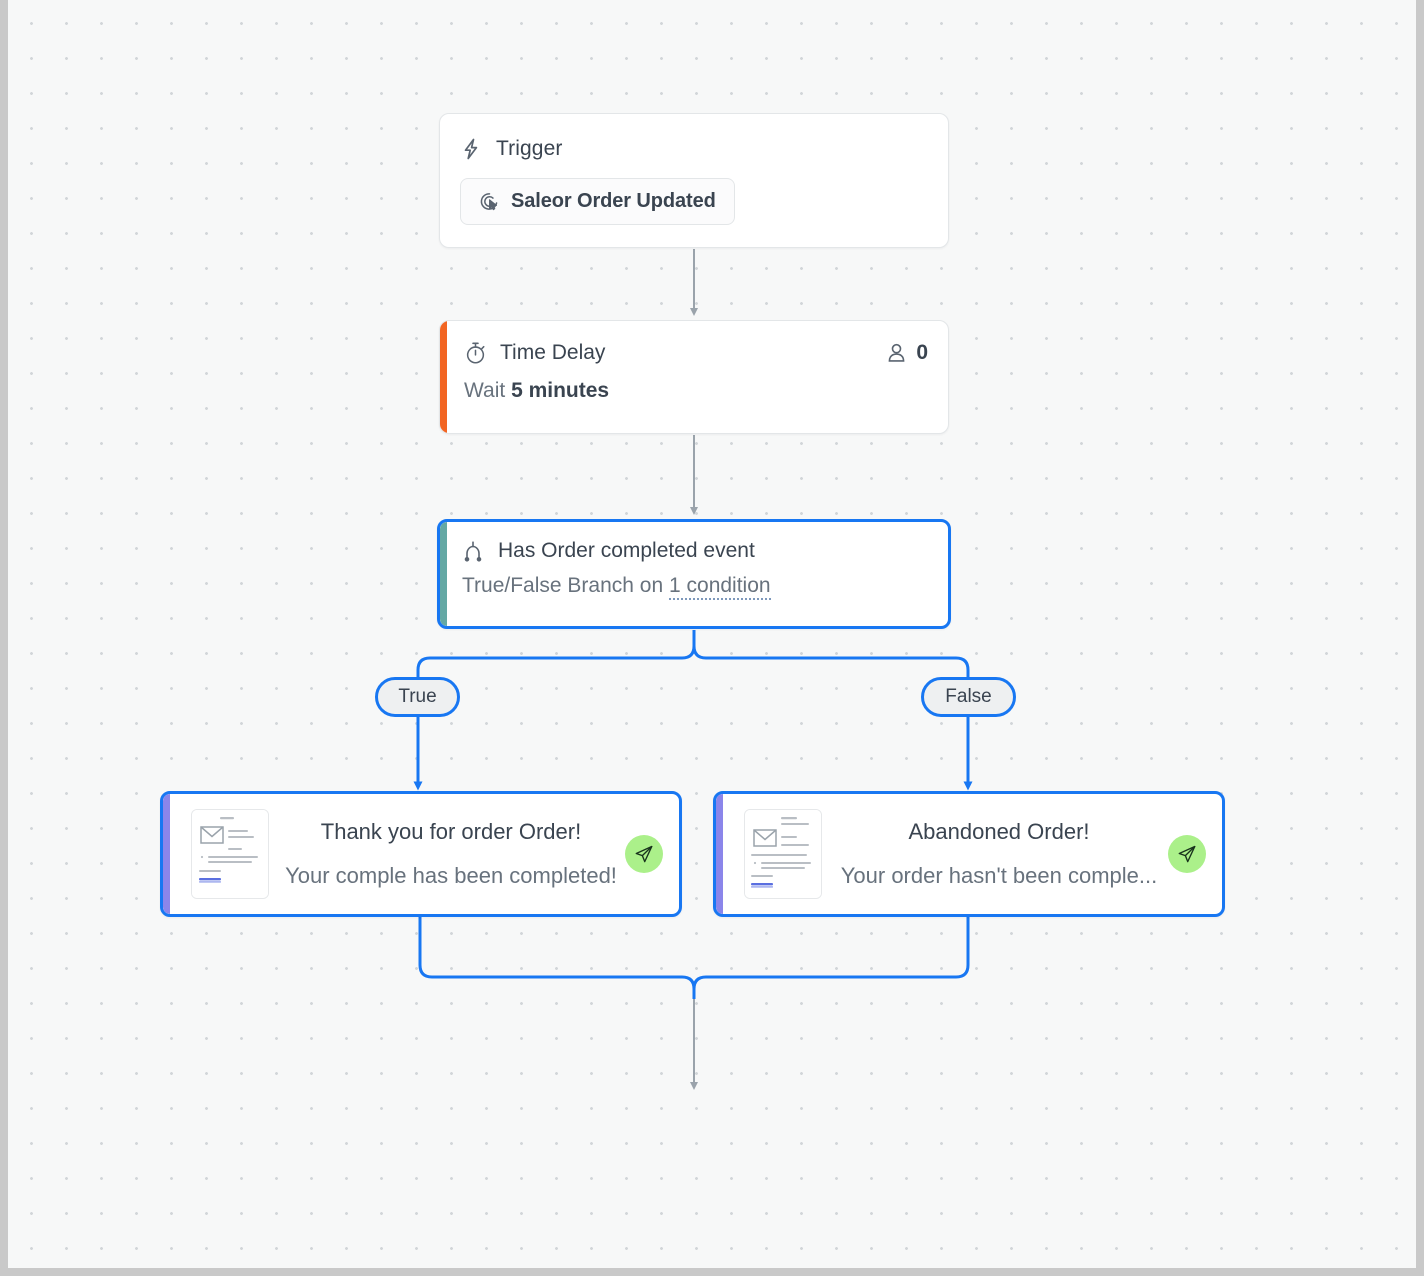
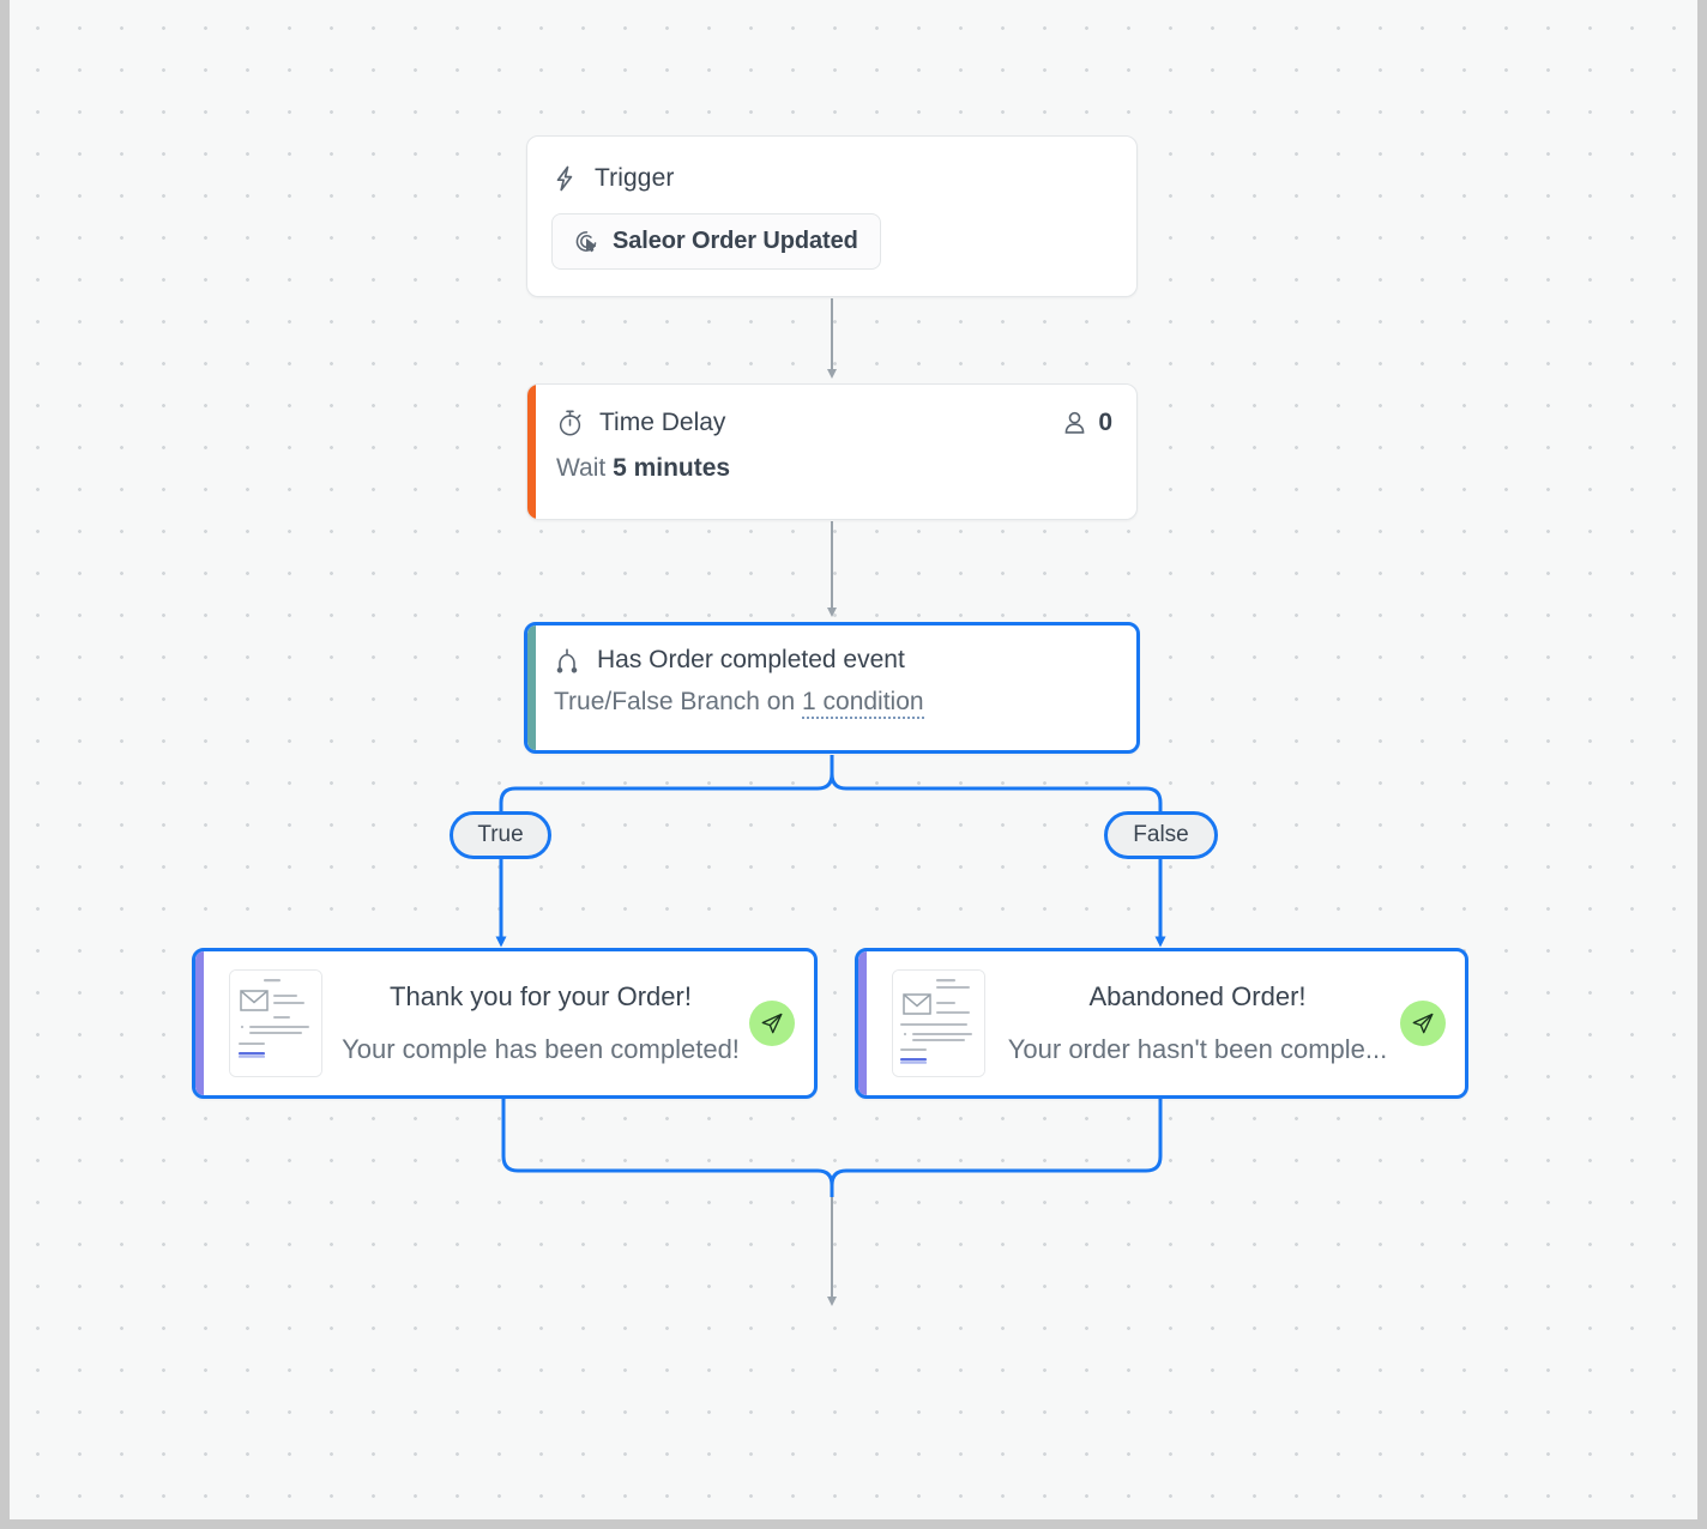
  Trigger
  Saleor Order Updated
  Time Delay
  0
  Wait 5 minutes
  Has Order completed event
  True/False Branch on 1 condition
  True
  False
- Thank you for order Order!
+ Thank you for your Order!
  Your comple has been completed!
  Abandoned Order!
  Your order hasn't been comple...
